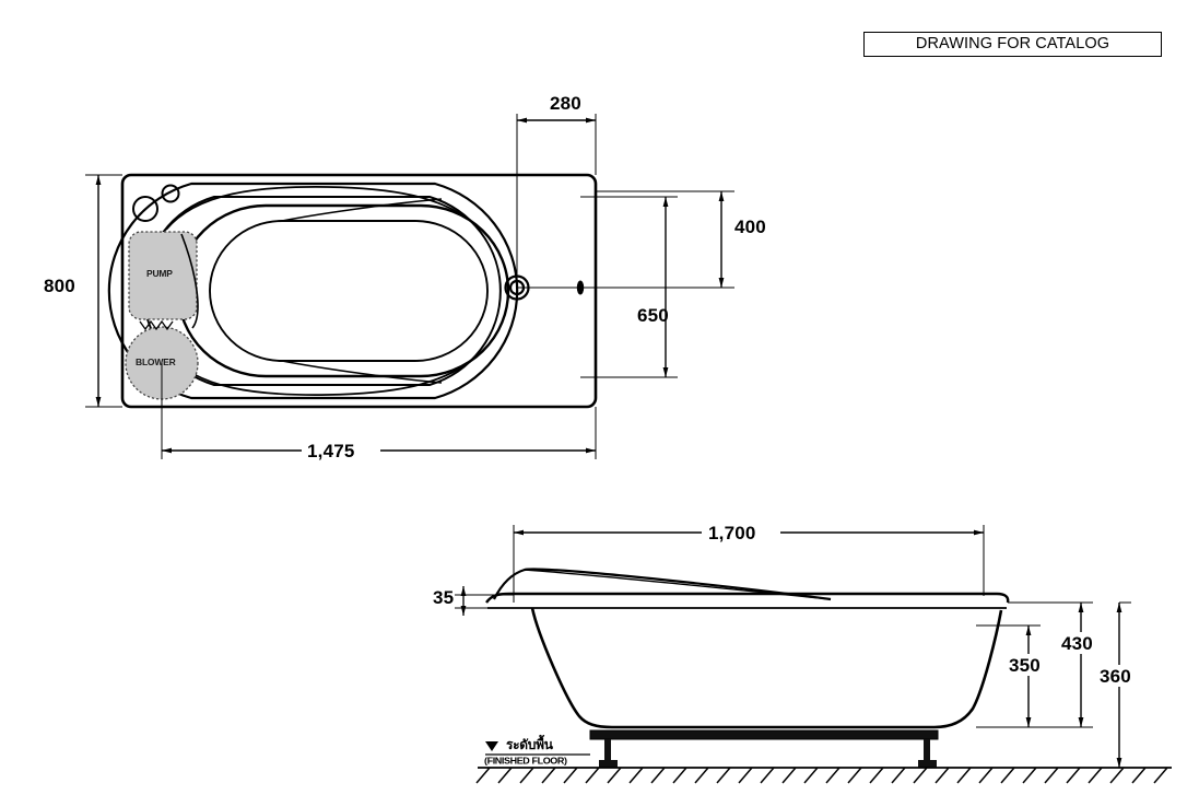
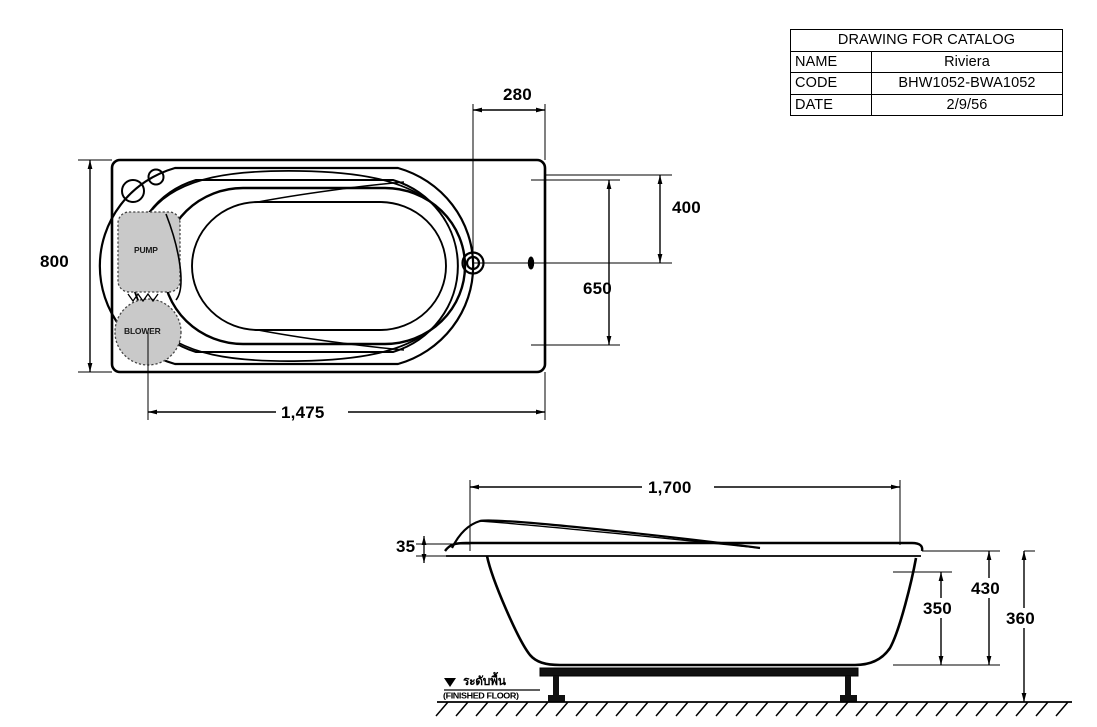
  DRAWING FOR CATALOG
+ NAME	Riviera
+ CODE	BHW1052-BWA1052
+ DATE	2/9/56
  800
  280
  400
  650
  1,475
  PUMP
  BLOWER
  1,700
  35
  350
  430
  360
  ระดับพื้น
  (FINISHED FLOOR)
